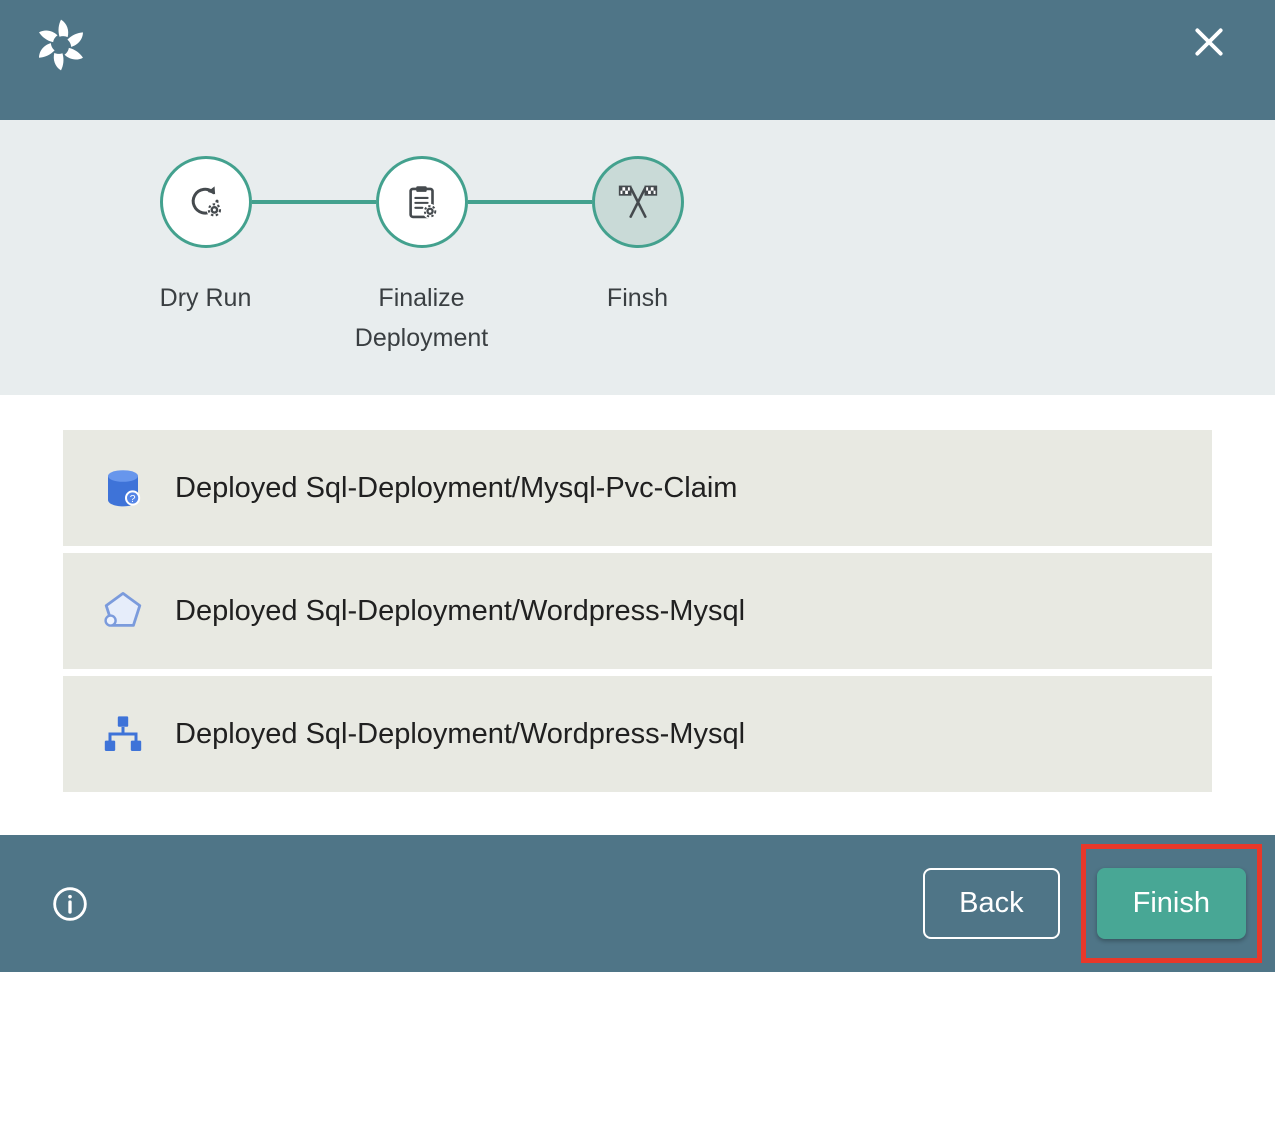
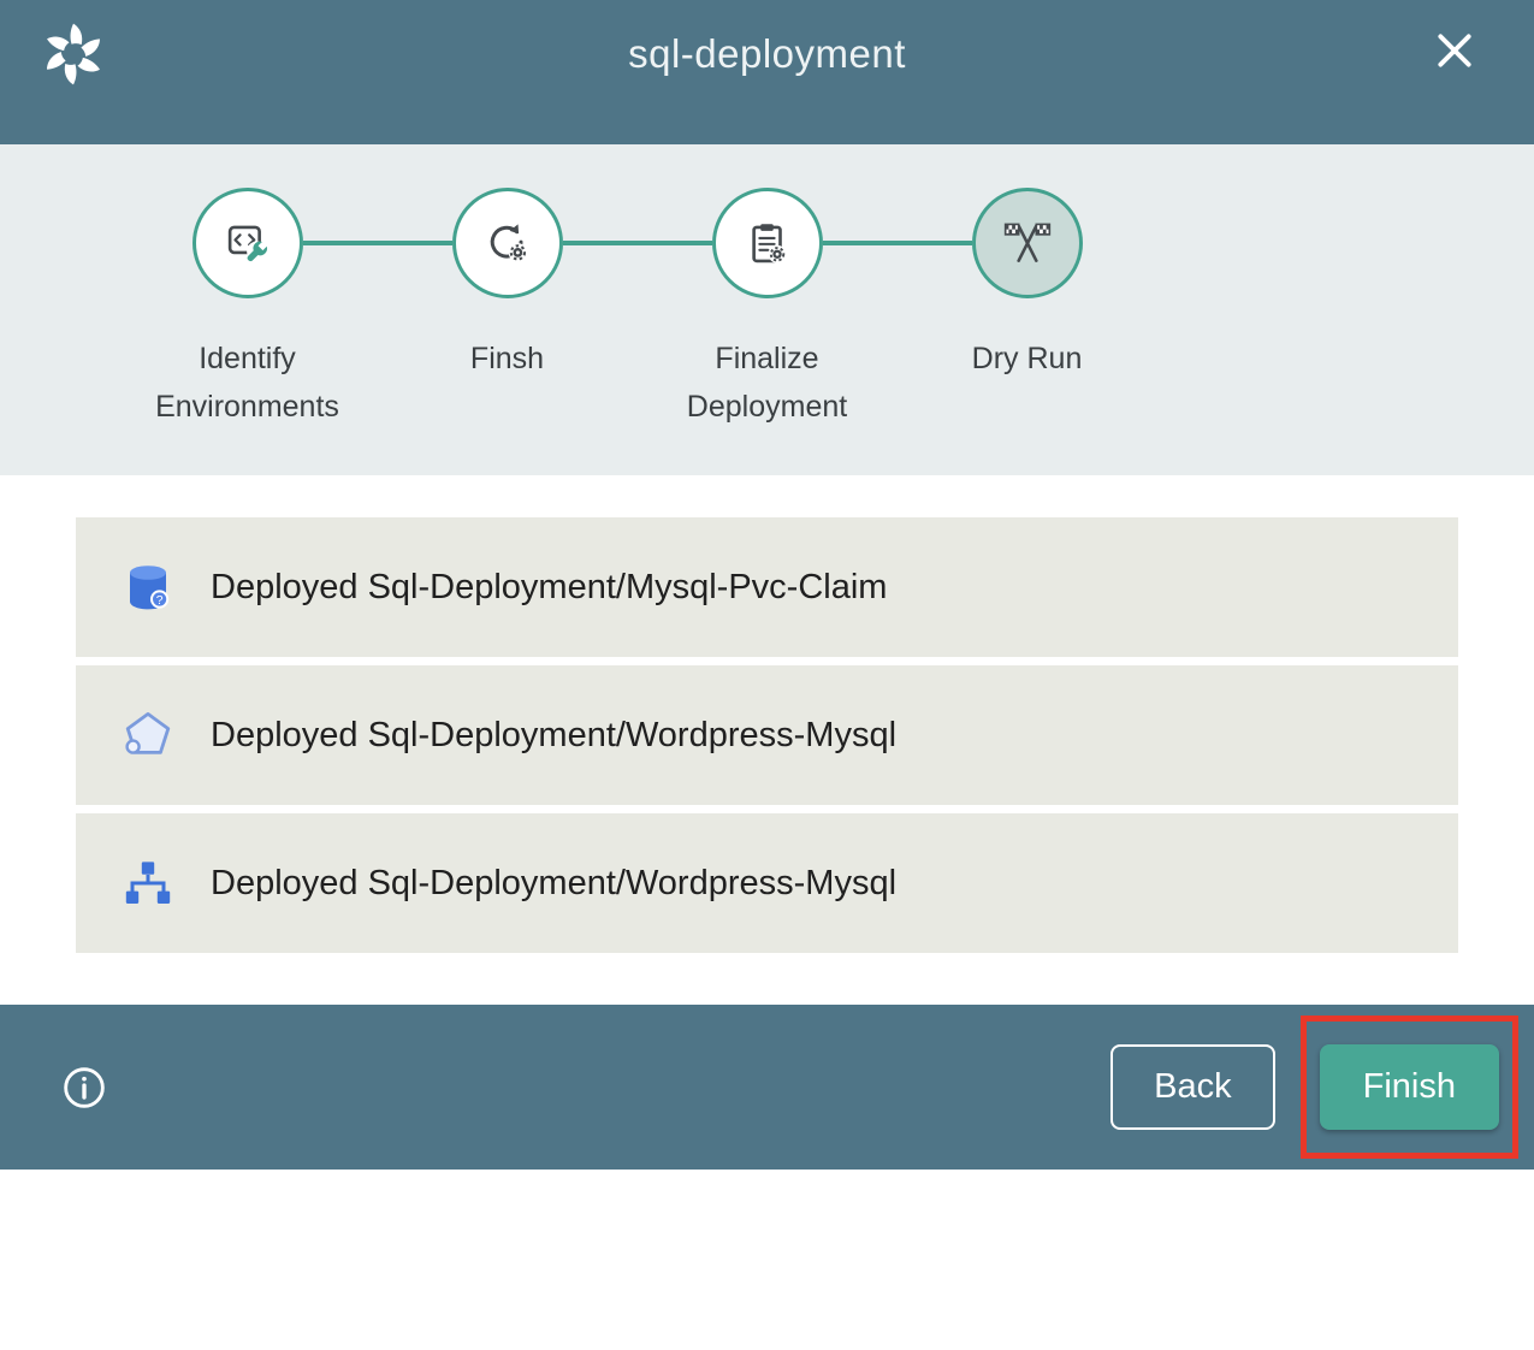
+ sql-deployment
+ Identify
+ Environments
- Dry Run
+ Finsh
  Finalize
  Deployment
- Finsh
+ Dry Run
  ?
  Deployed Sql-Deployment/Mysql-Pvc-Claim
  Deployed Sql-Deployment/Wordpress-Mysql
  Deployed Sql-Deployment/Wordpress-Mysql
  Back
  Finish
